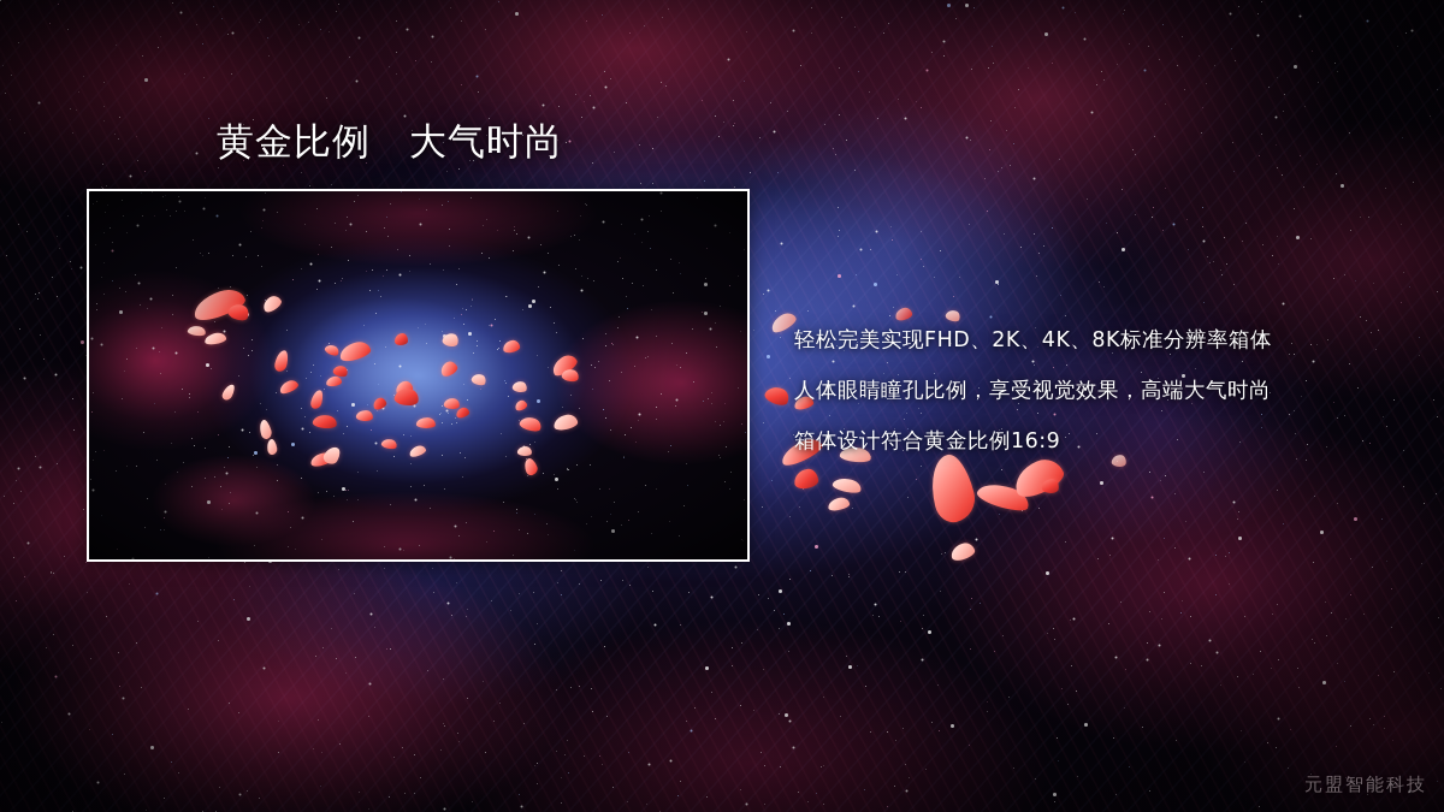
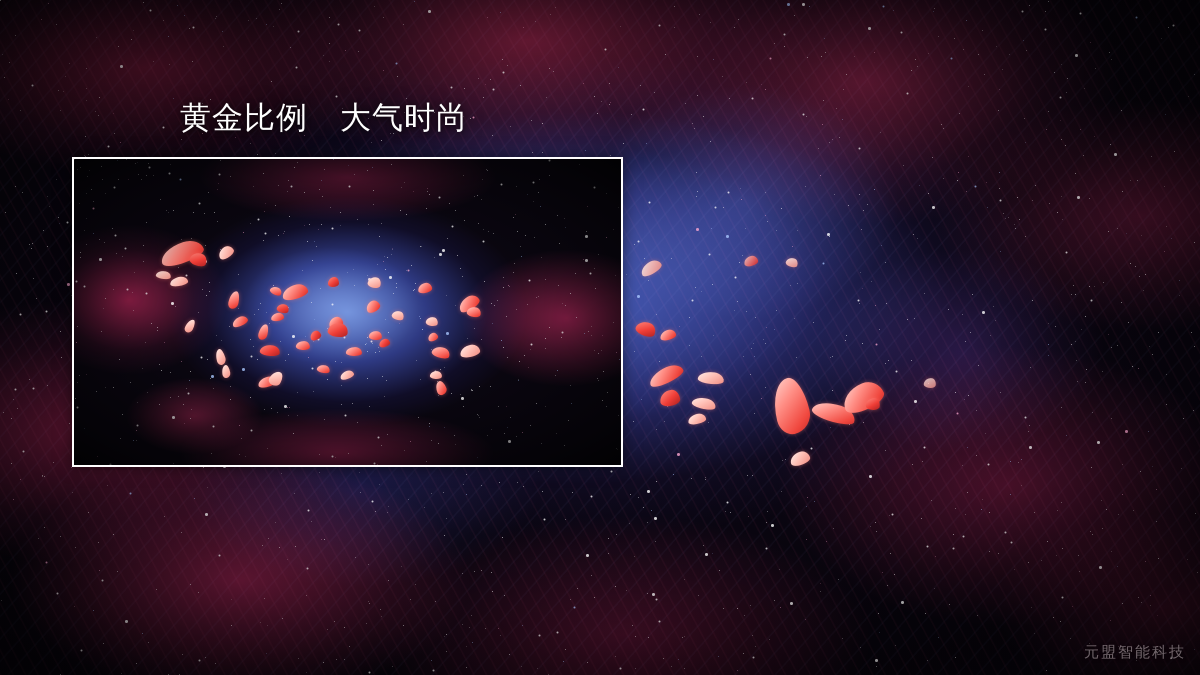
  黄金比例 大气时尚
- 轻松完美实现FHD、2K、4K、8K标准分辨率箱体
- 人体眼睛瞳孔比例，享受视觉效果，高端大气时尚
- 箱体设计符合黄金比例16:9
  元盟智能科技
